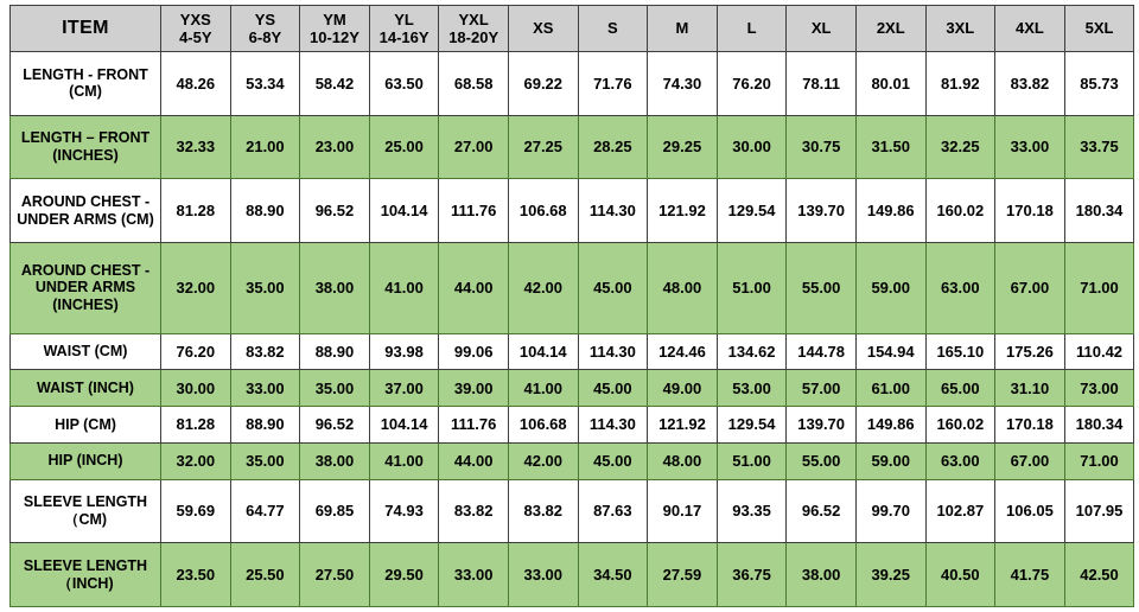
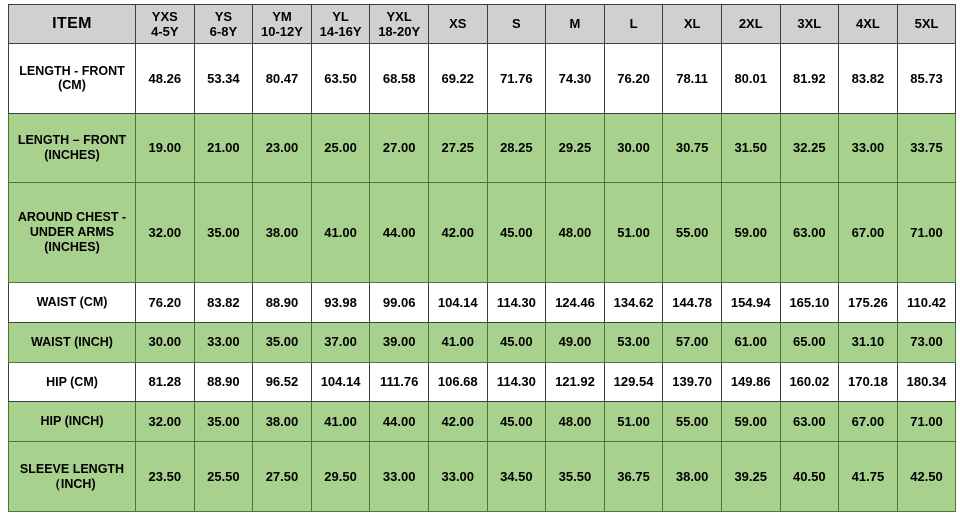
  ITEM	YXS4-5Y	YS6-8Y	YM10-12Y	YL14-16Y	YXL18-20Y	XS	S	M	L	XL	2XL	3XL	4XL	5XL
- LENGTH - FRONT (CM)	48.26	53.34	58.42	63.50	68.58	69.22	71.76	74.30	76.20	78.11	80.01	81.92	83.82	85.73
+ LENGTH - FRONT (CM)	48.26	53.34	80.47	63.50	68.58	69.22	71.76	74.30	76.20	78.11	80.01	81.92	83.82	85.73
- LENGTH – FRONT (INCHES)	32.33	21.00	23.00	25.00	27.00	27.25	28.25	29.25	30.00	30.75	31.50	32.25	33.00	33.75
+ LENGTH – FRONT (INCHES)	19.00	21.00	23.00	25.00	27.00	27.25	28.25	29.25	30.00	30.75	31.50	32.25	33.00	33.75
- AROUND CHEST - UNDER ARMS (CM)	81.28	88.90	96.52	104.14	111.76	106.68	114.30	121.92	129.54	139.70	149.86	160.02	170.18	180.34
  AROUND CHEST - UNDER ARMS (INCHES)	32.00	35.00	38.00	41.00	44.00	42.00	45.00	48.00	51.00	55.00	59.00	63.00	67.00	71.00
  WAIST (CM)	76.20	83.82	88.90	93.98	99.06	104.14	114.30	124.46	134.62	144.78	154.94	165.10	175.26	110.42
  WAIST (INCH)	30.00	33.00	35.00	37.00	39.00	41.00	45.00	49.00	53.00	57.00	61.00	65.00	31.10	73.00
  HIP (CM)	81.28	88.90	96.52	104.14	111.76	106.68	114.30	121.92	129.54	139.70	149.86	160.02	170.18	180.34
  HIP (INCH)	32.00	35.00	38.00	41.00	44.00	42.00	45.00	48.00	51.00	55.00	59.00	63.00	67.00	71.00
- SLEEVE LENGTH（CM)	59.69	64.77	69.85	74.93	83.82	83.82	87.63	90.17	93.35	96.52	99.70	102.87	106.05	107.95
- SLEEVE LENGTH（INCH)	23.50	25.50	27.50	29.50	33.00	33.00	34.50	27.59	36.75	38.00	39.25	40.50	41.75	42.50
+ SLEEVE LENGTH（INCH)	23.50	25.50	27.50	29.50	33.00	33.00	34.50	35.50	36.75	38.00	39.25	40.50	41.75	42.50
